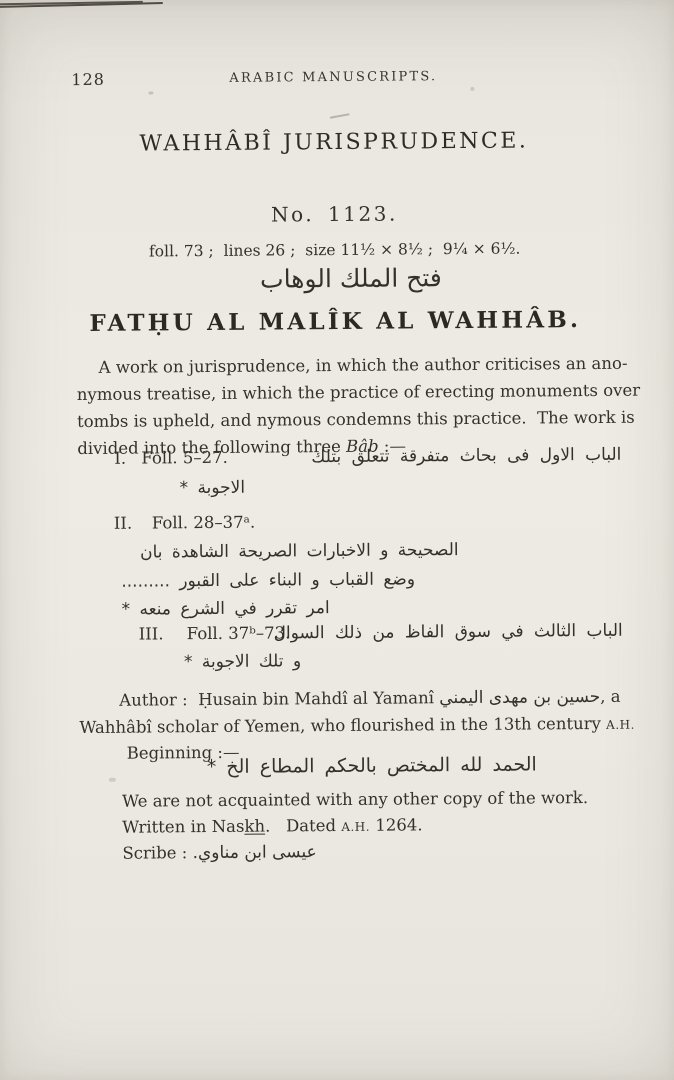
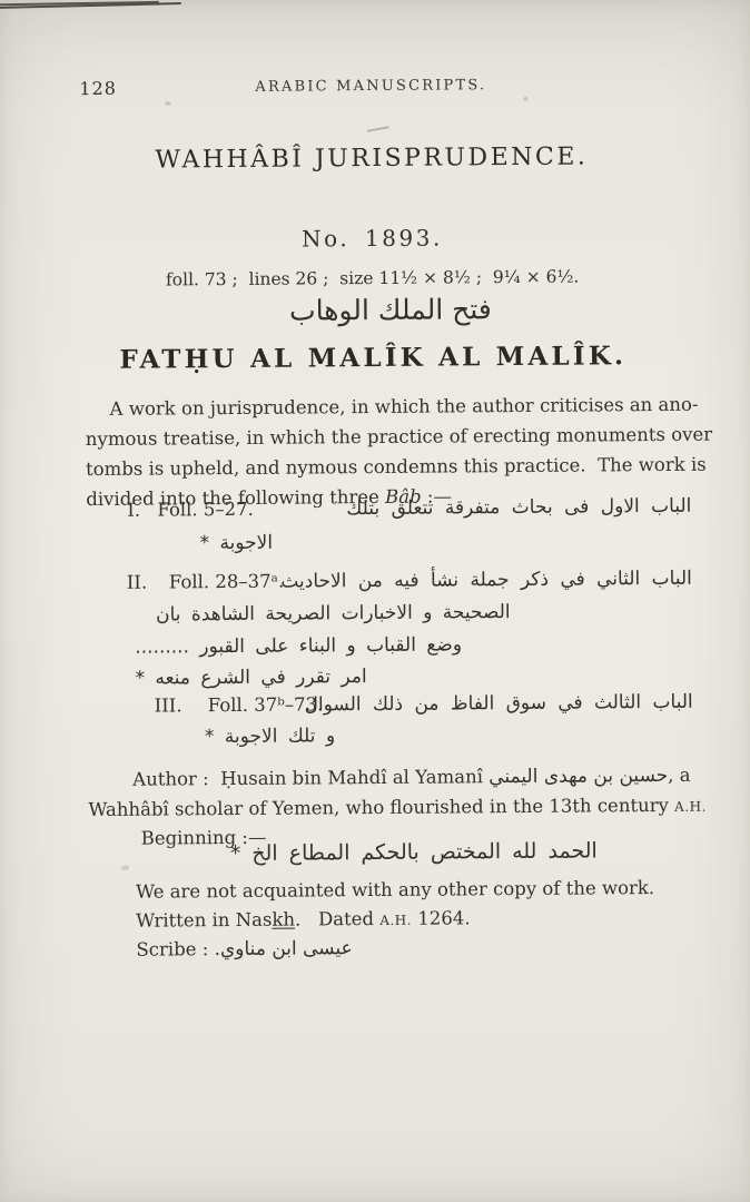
  128
  ARABIC MANUSCRIPTS.
  WAHHÂBÎ JURISPRUDENCE.
- No. 1123.
+ No. 1893.
  foll. 73 ; lines 26 ; size 11½ × 8½ ; 9¼ × 6½.
  فتح الملك الوهاب
- FATḤU AL MALÎK AL WAHHÂB.
+ FATḤU AL MALÎK AL MALÎK.
  A work on jurisprudence, in which the author criticises an ano-
  nymous treatise, in which the practice of erecting monuments over
  tombs is upheld, and nymous condemns this practice. The work is
  divided into the following three Bâb :—
  I.
  Foll. 5–27.
  الباب الاول فى بحاث متفرقة تتعلق بتلك
  الاجوبة *
  II.
  Foll. 28–37ᵃ.
+ الباب الثاني في ذكر جملة نشأ فيه من الاحاديث
  الصحيحة و الاخبارات الصريحة الشاهدة بان
  وضع القباب و البناء على القبور .........
  امر تقرر في الشرع منعه *
  III.
  Foll. 37ᵇ–73.
  الباب الثالث في سوق الفاظ من ذلك السوال
  و تلك الاجوبة *
  Author : Ḥusain bin Mahdî al Yamanî حسين بن مهدى اليمني , a
  Wahhâbî scholar of Yemen, who flourished in the 13th century A.H.
  Beginning :—
  الحمد لله المختص بالحكم المطاع الخ *
  We are not acquainted with any other copy of the work.
  Written in Naskh. Dated A.H. 1264.
  Scribe : عيسى ابن مناوي.
